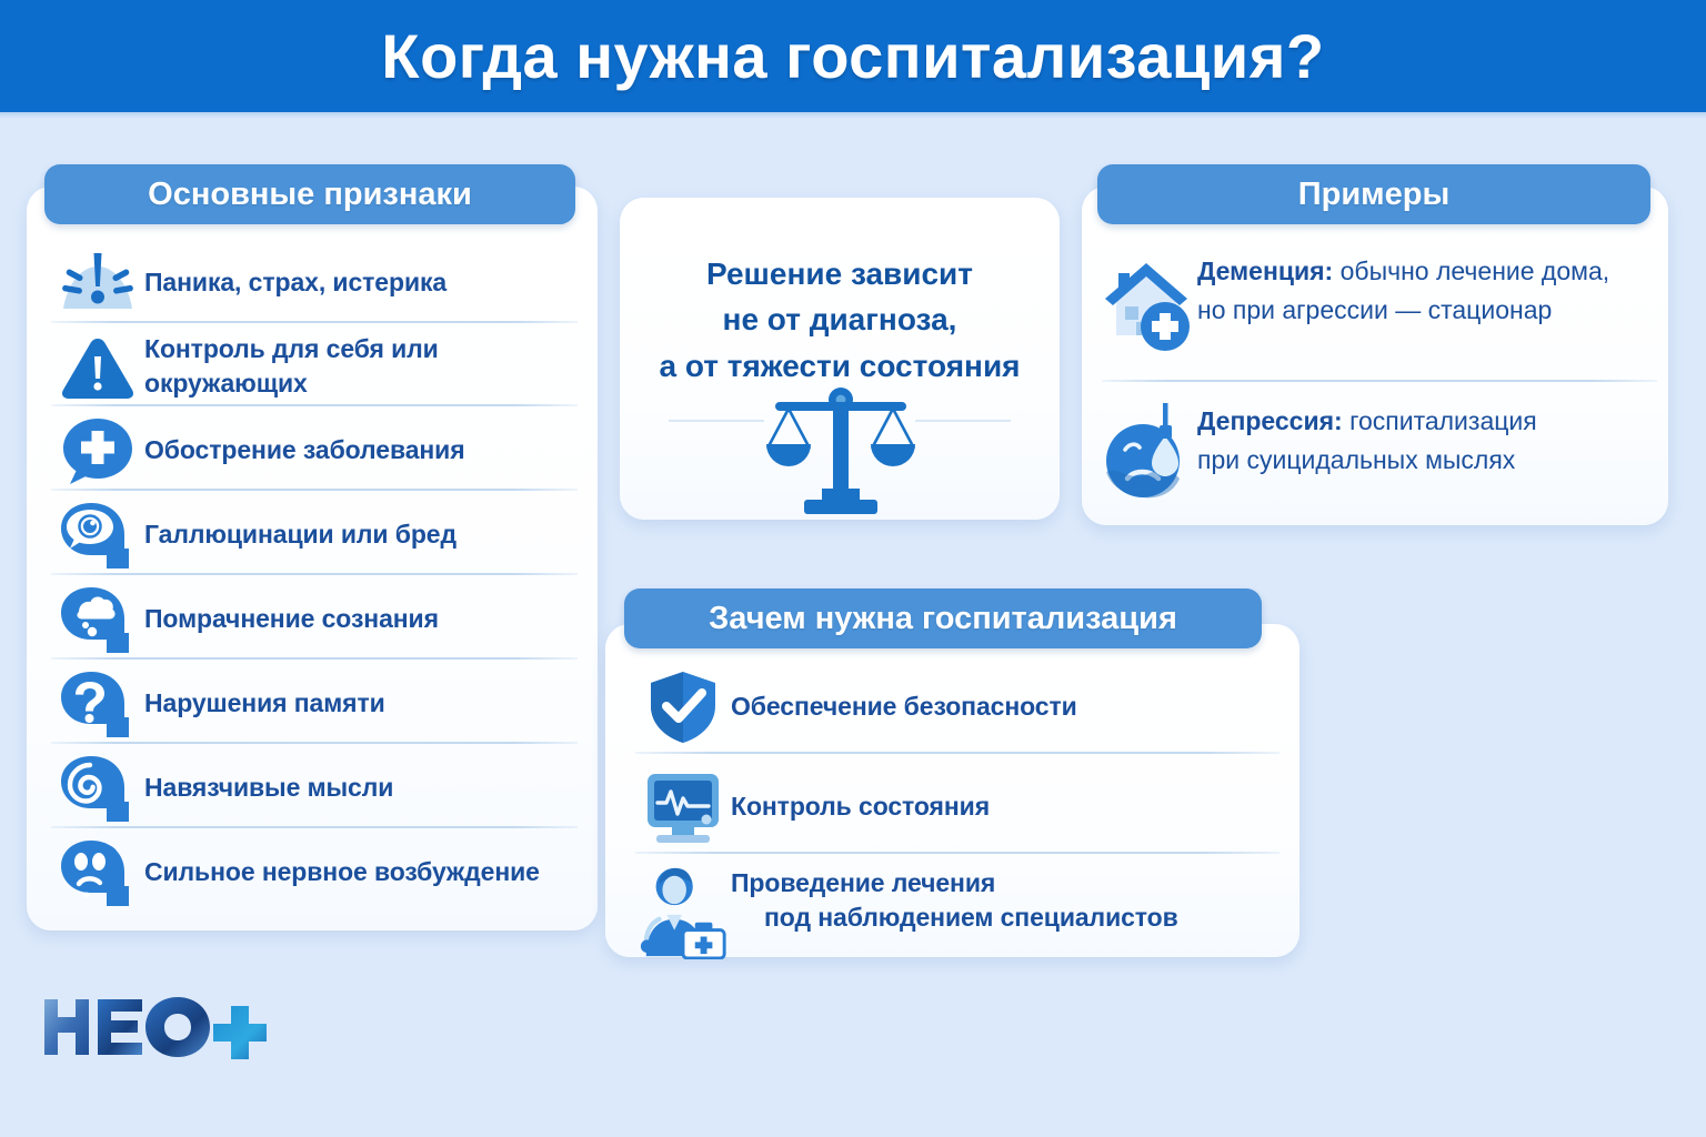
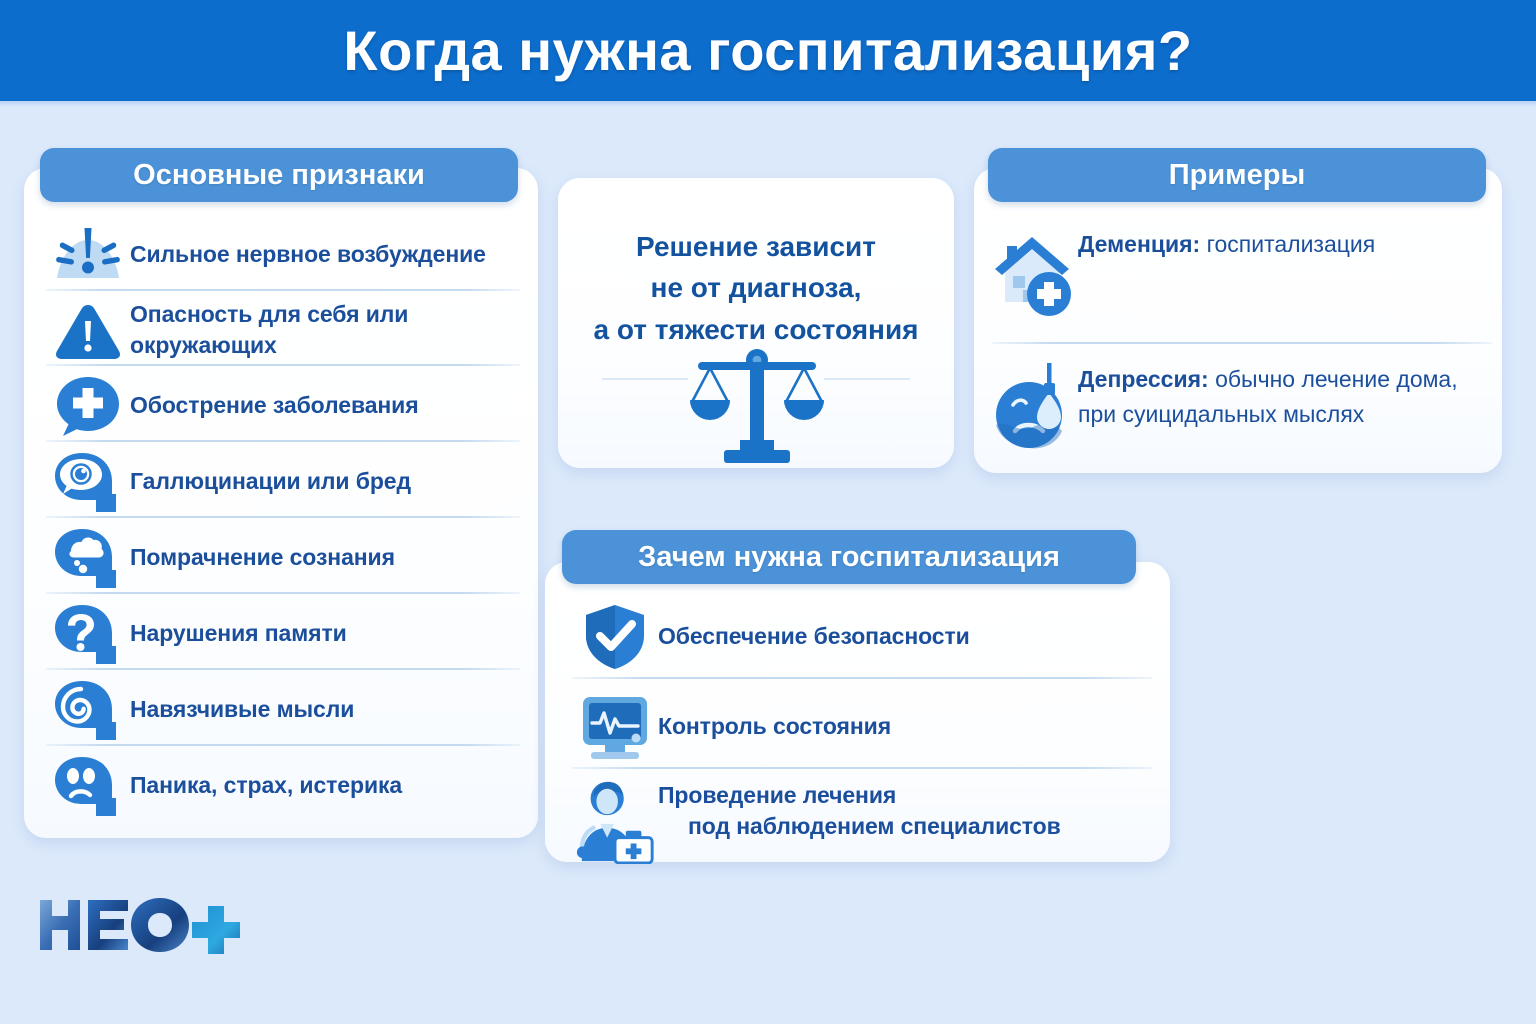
  Когда нужна госпитализация?
  Основные признаки
- Паника, страх, истерика
+ Сильное нервное возбуждение
- Контроль для себя или окружающих
+ Опасность для себя или окружающих
  Обострение заболевания
  Галлюцинации или бред
  Помрачнение сознания
  Нарушения памяти
  Навязчивые мысли
- Сильное нервное возбуждение
+ Паника, страх, истерика
  Решение зависит
  не от диагноза,
  а от тяжести состояния
  Примеры
- Деменция: обычно лечение дома,
+ Деменция: госпитализация
- но при агрессии — стационар
- Депрессия: госпитализация
+ Депрессия: обычно лечение дома,
  при суицидальных мыслях
  Зачем нужна госпитализация
  Обеспечение безопасности
  Контроль состояния
  Проведение лечения
  под наблюдением специалистов
